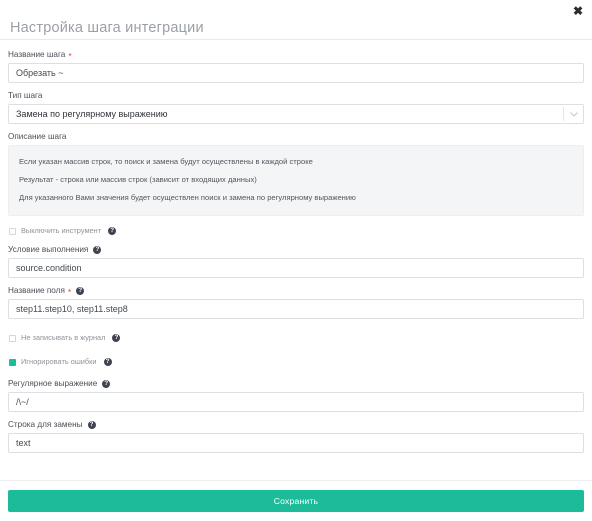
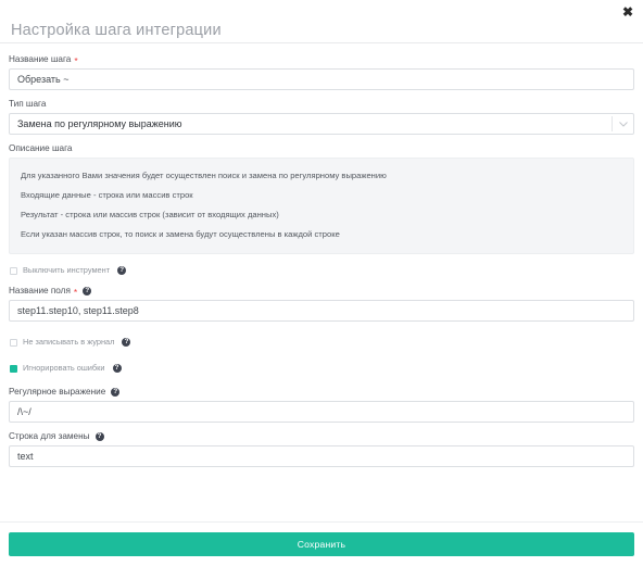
  ✖
  Настройка шага интеграции
  Название шага
  *
  Обрезать ~
  Тип шага
  Замена по регулярному выражению
  Описание шага
- Если указан массив строк, то поиск и замена будут осуществлены в каждой строке
+ Для указанного Вами значения будет осуществлен поиск и замена по регулярному выражению
+ Входящие данные - строка или массив строк
  Результат - строка или массив строк (зависит от входящих данных)
- Для указанного Вами значения будет осуществлен поиск и замена по регулярному выражению
+ Если указан массив строк, то поиск и замена будут осуществлены в каждой строке
  Выключить инструмент
- Условие выполнения
- source.condition
  Название поля
  *
  step11.step10, step11.step8
  Не записывать в журнал
  Игнорировать ошибки
  Регулярное выражение
  /\~/
  Строка для замены
  text
  Сохранить
